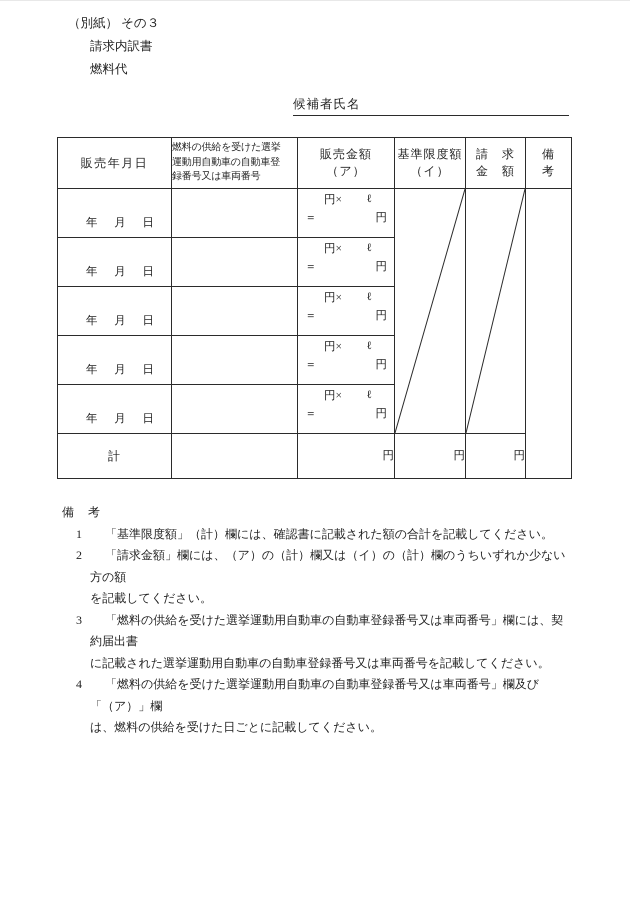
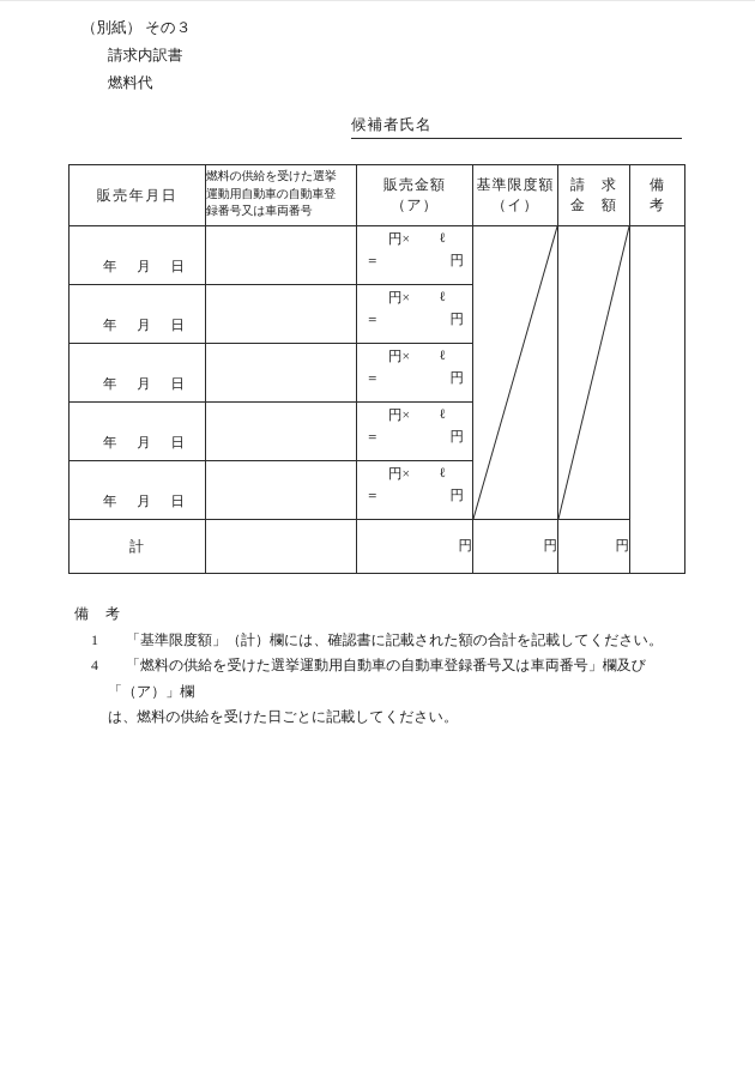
  （別紙） その３
  請求内訳書
  燃料代
  候補者氏名
  販売年月日	燃料の供給を受けた選挙 運動用自動車の自動車登 録番号又は車両番号	販売金額 （ア）	基準限度額 （イ）	請 求 金 額	備 考
  年 月 日		円× ℓ ＝ 円
  年 月 日		円× ℓ ＝ 円
  年 月 日		円× ℓ ＝ 円
  年 月 日		円× ℓ ＝ 円
  年 月 日		円× ℓ ＝ 円
  計		円	円	円
  備 考
  1 「基準限度額」（計）欄には、確認書に記載された額の合計を記載してください。
- 2 「請求金額」欄には、（ア）の（計）欄又は（イ）の（計）欄のうちいずれか少ない方の額
- を記載してください。
- 3 「燃料の供給を受けた選挙運動用自動車の自動車登録番号又は車両番号」欄には、契約届出書
- に記載された選挙運動用自動車の自動車登録番号又は車両番号を記載してください。
  4 「燃料の供給を受けた選挙運動用自動車の自動車登録番号又は車両番号」欄及び「（ア）」欄
  は、燃料の供給を受けた日ごとに記載してください。
